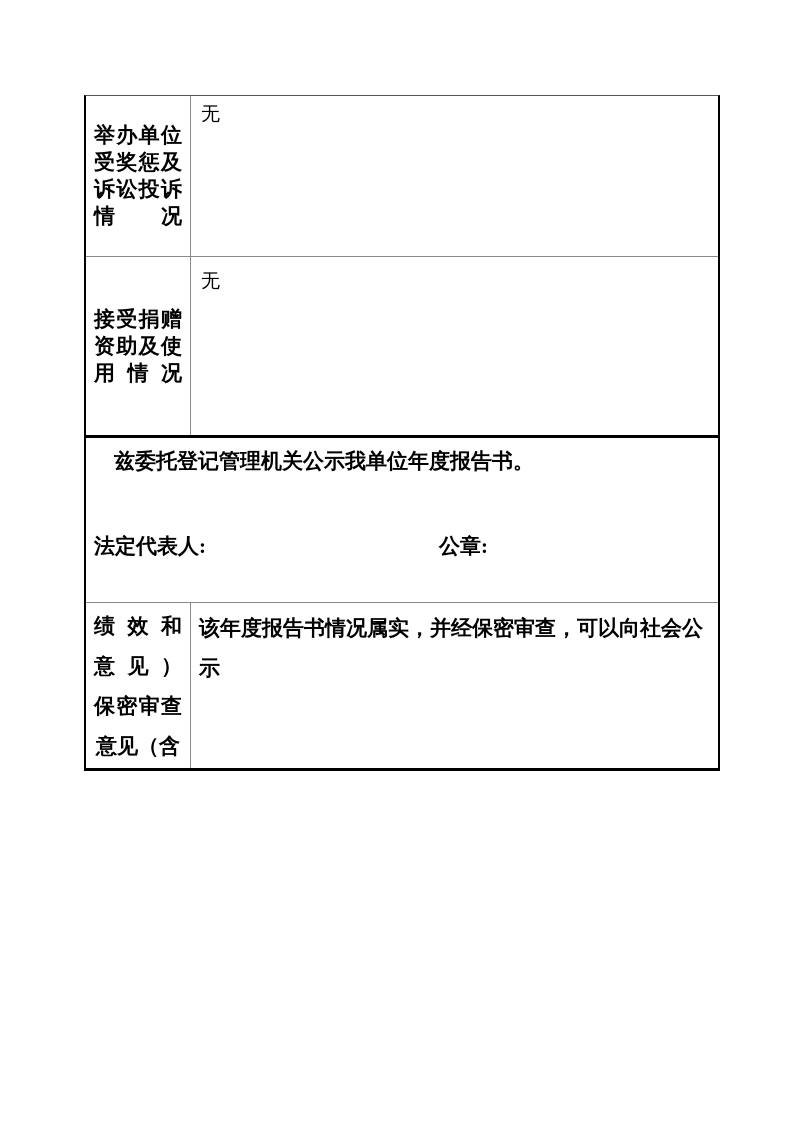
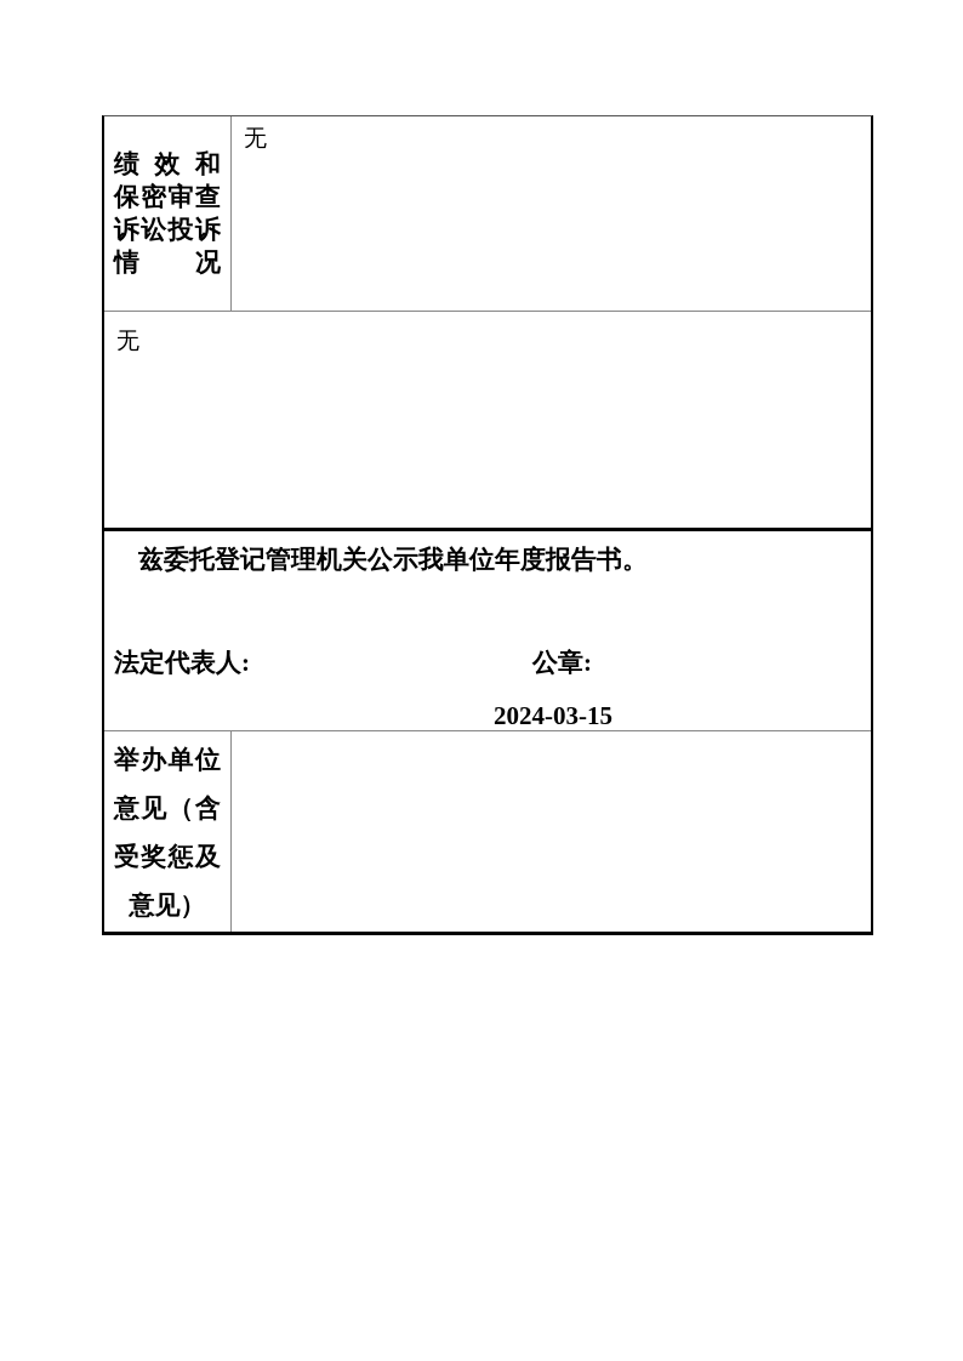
- 举办单位
+ 绩效和
- 受奖惩及
+ 保密审查
  诉讼投诉
  情况
  无
- 接受捐赠
- 资助及使
- 用情况
  无
  兹委托登记管理机关公示我单位年度报告书。
  法定代表人:
  公章:
+ 2024-03-15
- 绩效和
+ 举办单位
- 意见）
+ 意见（含
- 保密审查
+ 受奖惩及
- 意见（含
+ 意见）
- 该年度报告书情况属实，并经保密审查，可以向社会公示
